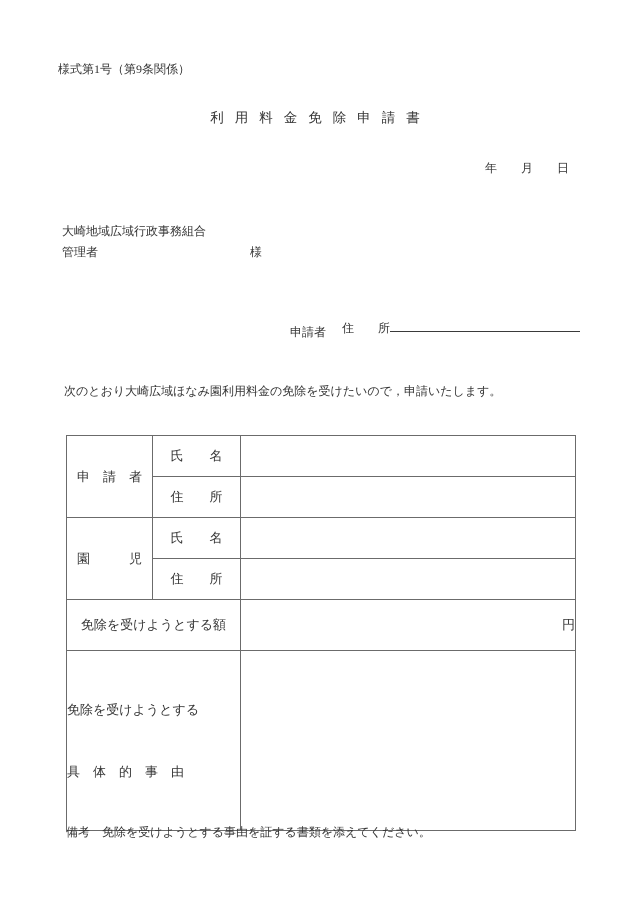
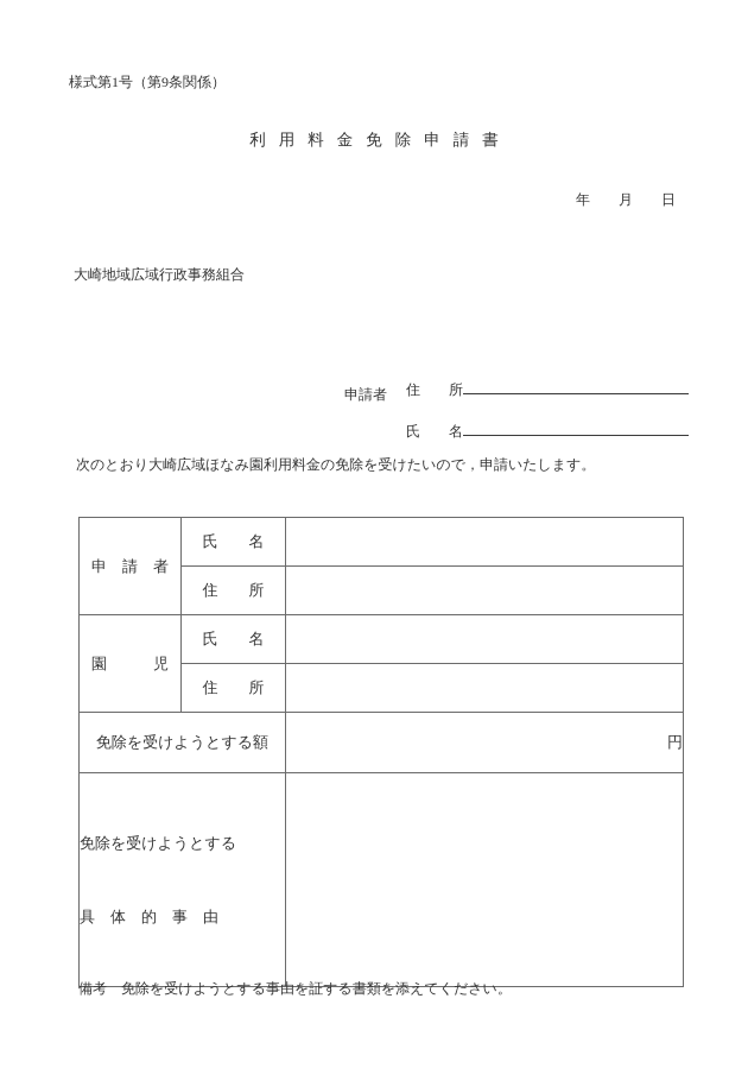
  様式第1号（第9条関係）
  利用料金免除申請書
  年 月 日
  大崎地域広域行政事務組合
- 管理者
- 様
  住 所
  申請者
+ 氏 名
  次のとおり大崎広域ほなみ園利用料金の免除を受けたいので，申請いたします。
  申 請 者	氏 名
  住 所
  園 児	氏 名
  住 所
  免除を受けようとする額	円
  免除を受けようとする 具 体 的 事 由
  備考 免除を受けようとする事由を証する書類を添えてください。
